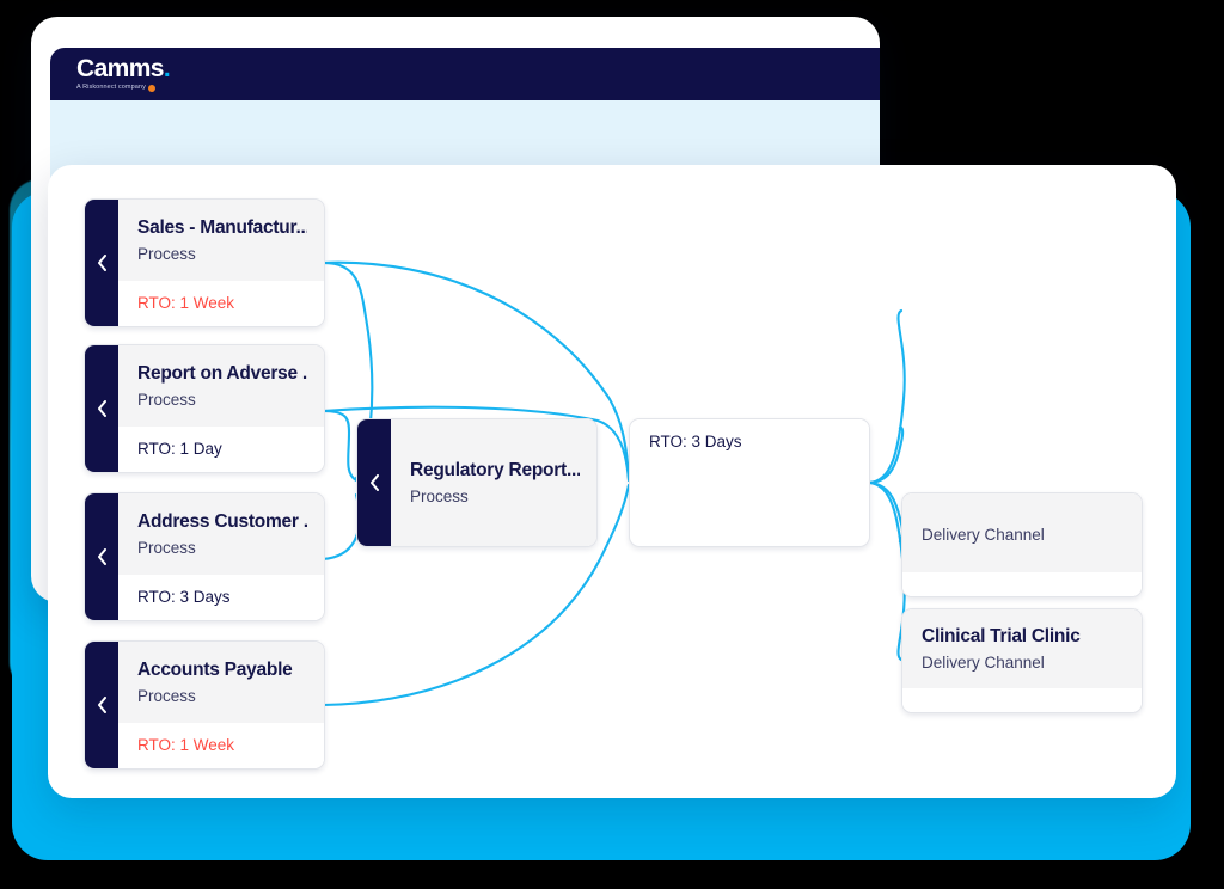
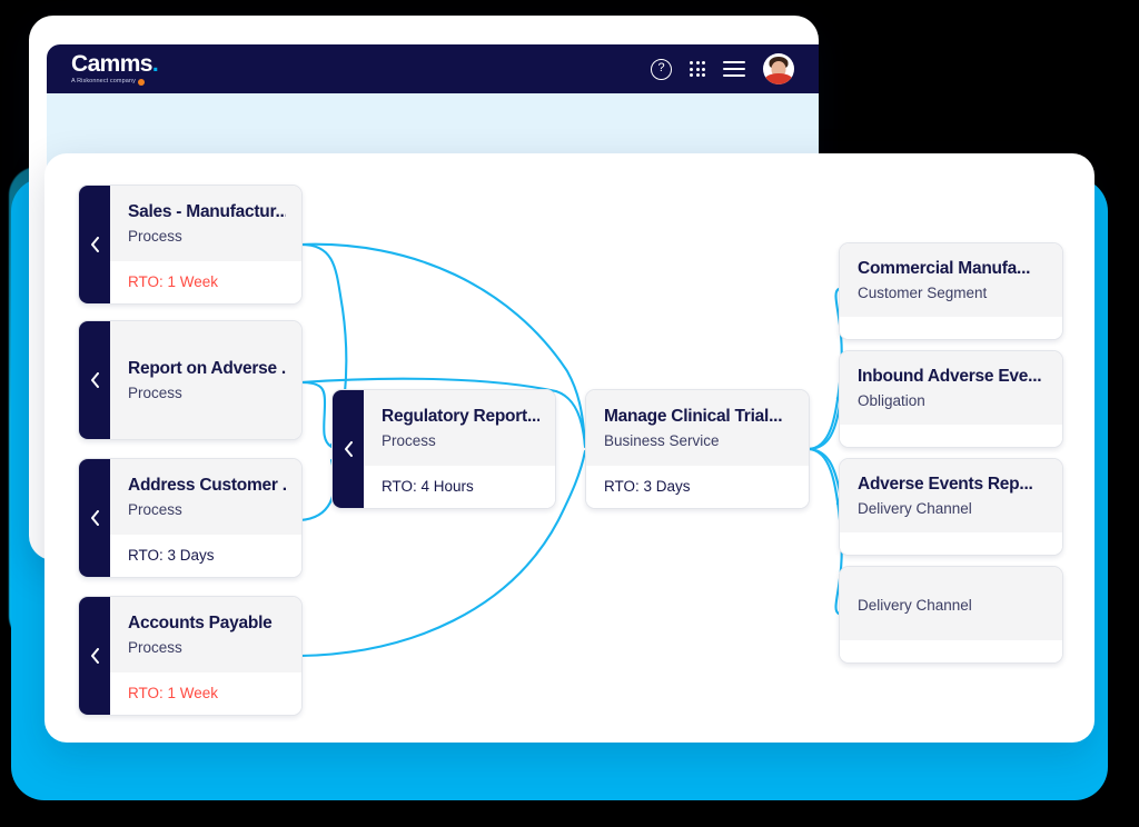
  Camms.
+ ?
  Sales - Manufactur..
  Process
  RTO: 1 Week
  Report on Adverse .
  Process
- RTO: 1 Day
  Address Customer .
  Process
  RTO: 3 Days
  Accounts Payable
  Process
  RTO: 1 Week
  Regulatory Report...
  Process
+ RTO: 4 Hours
+ Manage Clinical Trial...
+ Business Service
  RTO: 3 Days
+ Commercial Manufa...
+ Customer Segment
+ Inbound Adverse Eve...
+ Obligation
+ Adverse Events Rep...
  Delivery Channel
- Clinical Trial Clinic
  Delivery Channel
